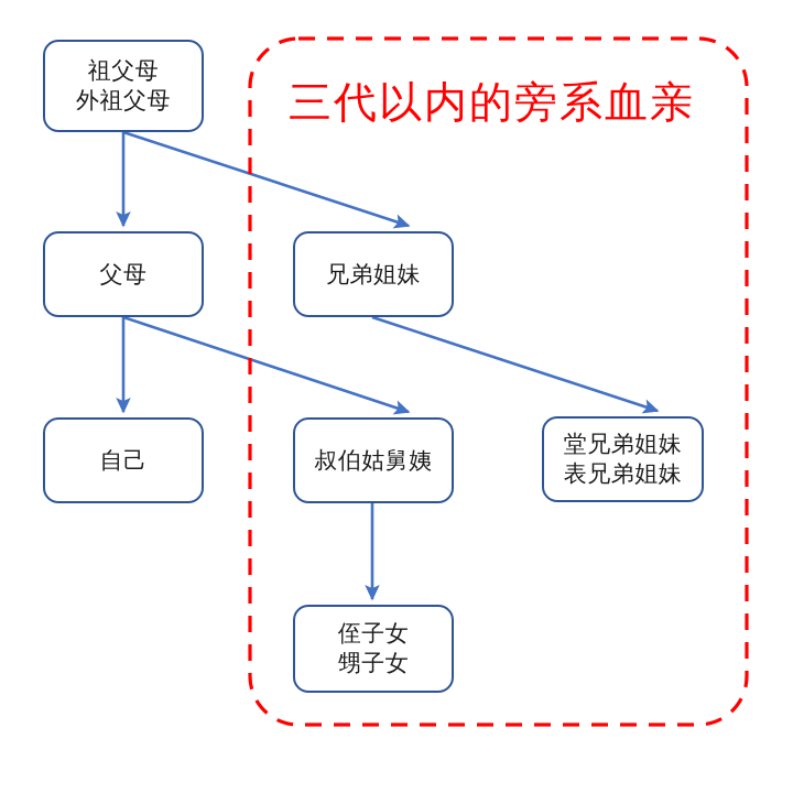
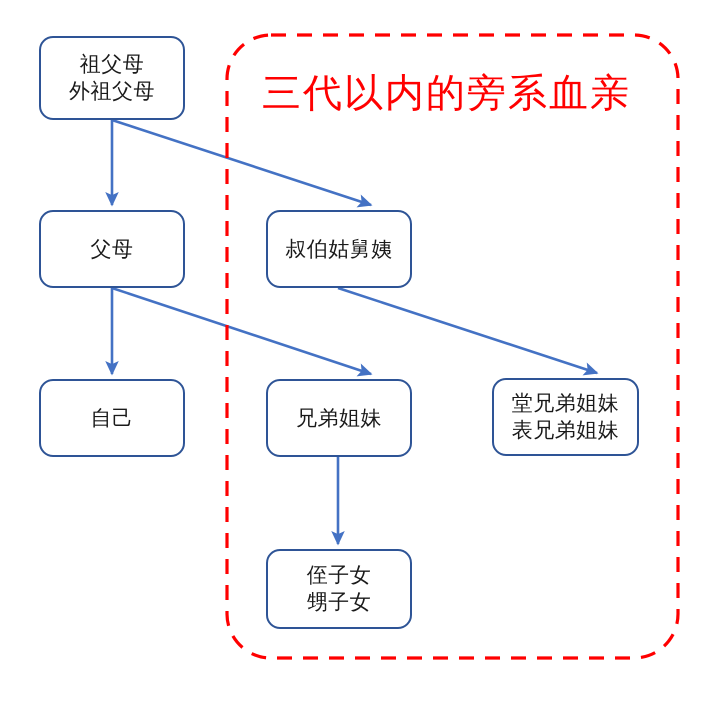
  三代以内的旁系血亲
  祖父母
  外祖父母
  父母
- 兄弟姐妹
+ 叔伯姑舅姨
  自己
- 叔伯姑舅姨
+ 兄弟姐妹
  堂兄弟姐妹
  表兄弟姐妹
  侄子女
  甥子女
